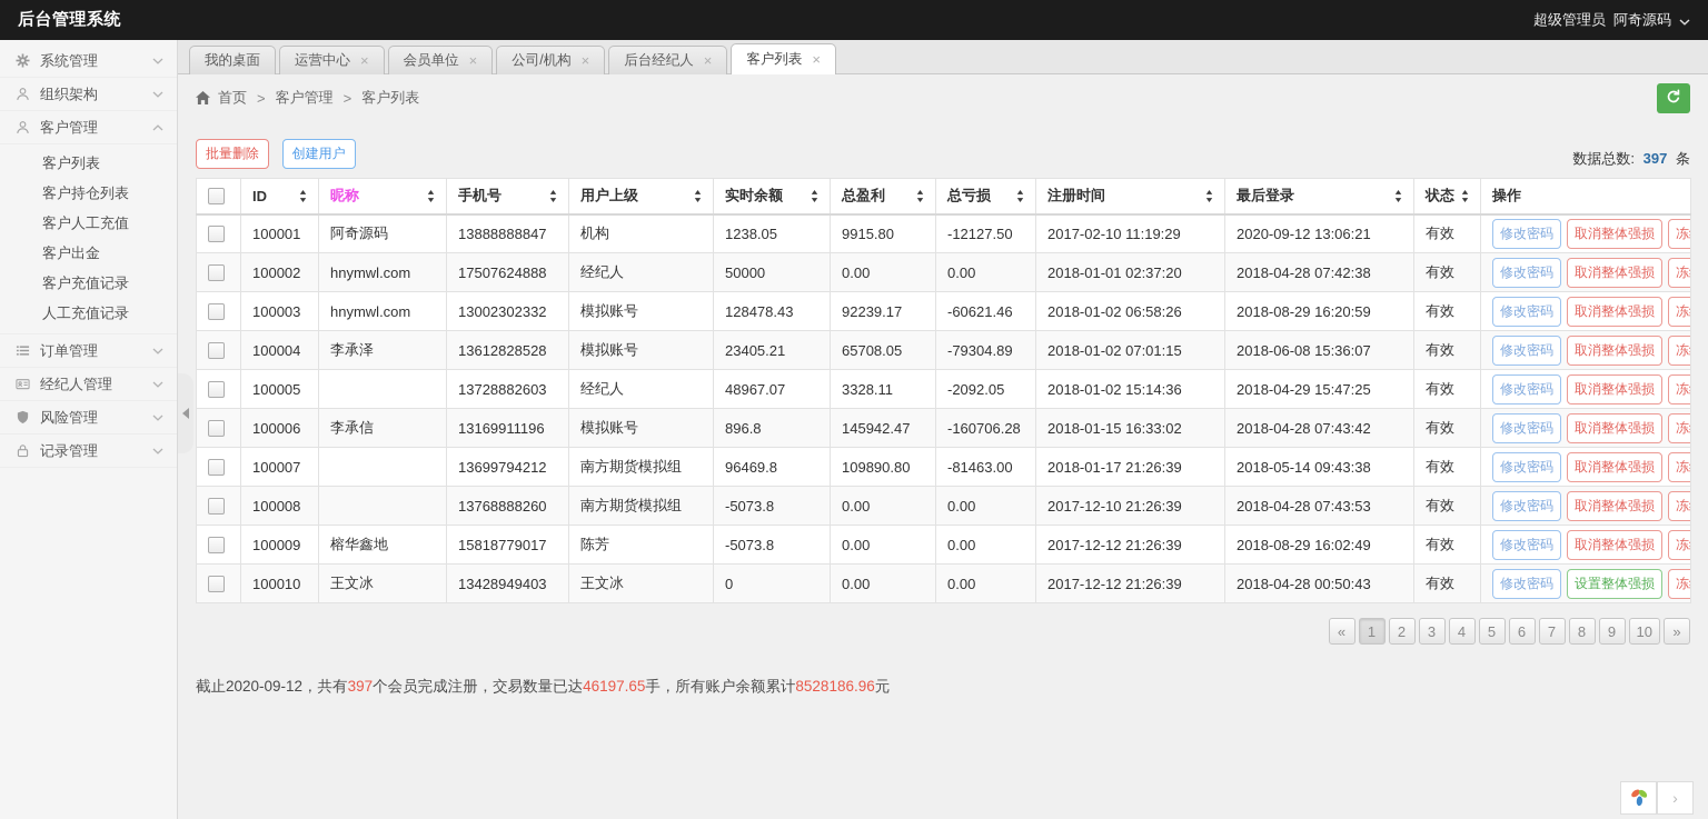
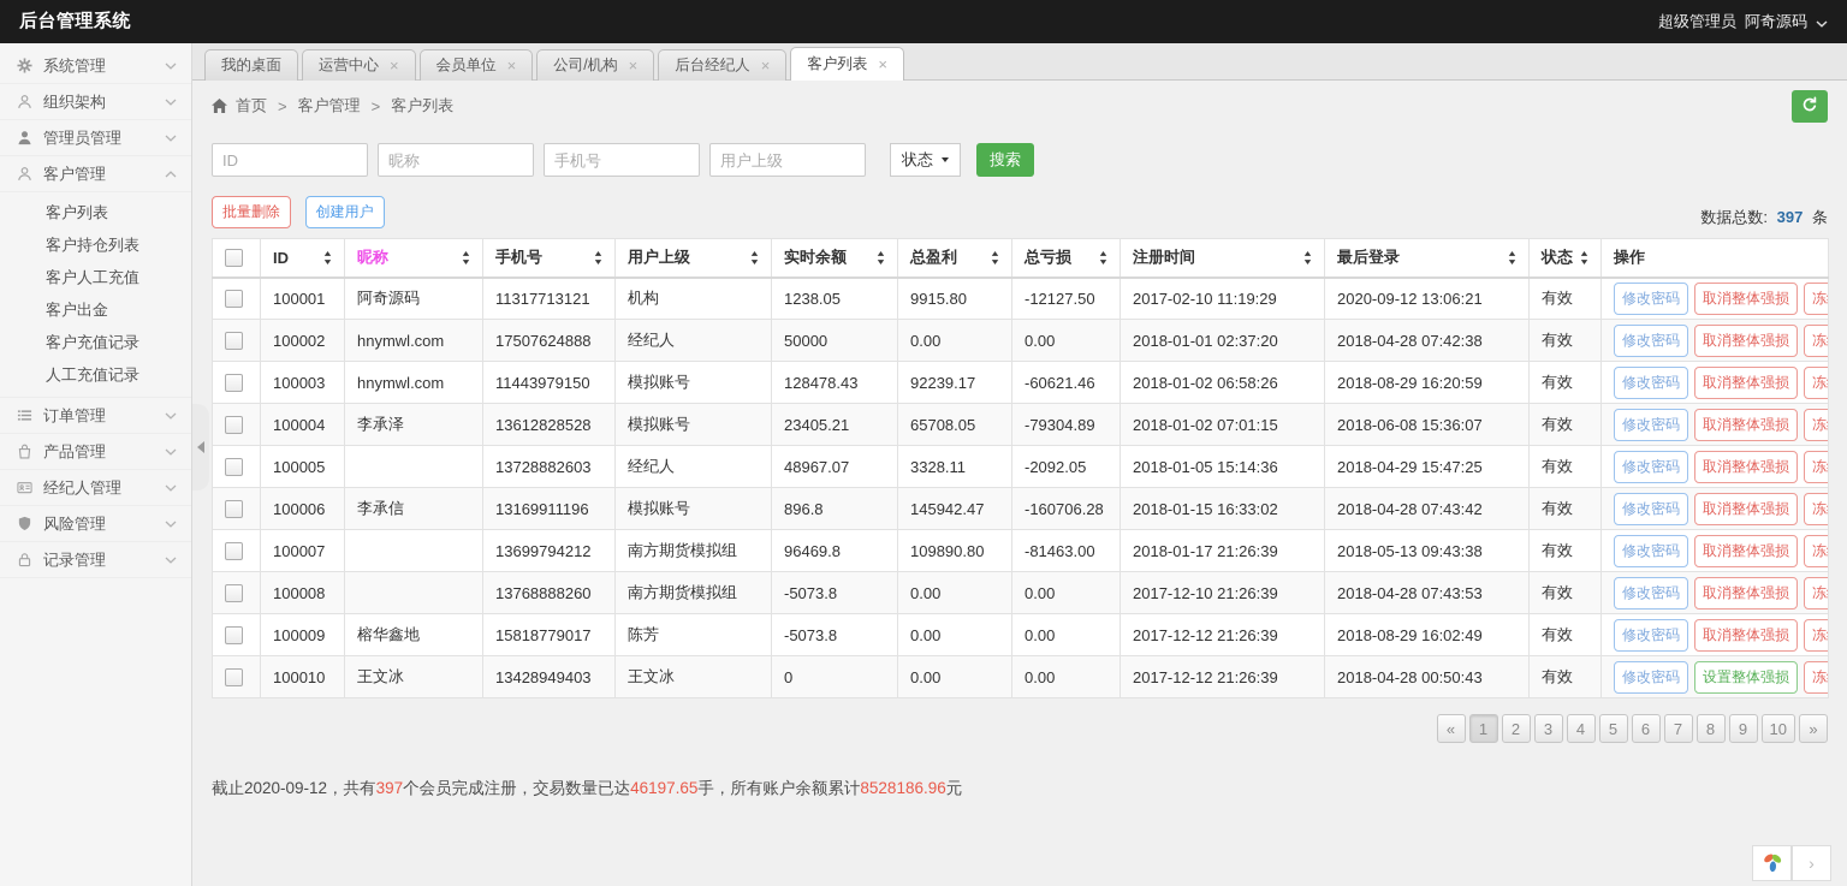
  后台管理系统
  超级管理员
  阿奇源码
  系统管理
  组织架构
+ 管理员管理
  客户管理
  客户列表
  客户持仓列表
  客户人工充值
  客户出金
  客户充值记录
  人工充值记录
  订单管理
+ 产品管理
  经纪人管理
  风险管理
  记录管理
  我的桌面
  运营中心
  ×
  会员单位
  ×
  公司/机构
  ×
  后台经纪人
  ×
  客户列表
  ×
  首页
  >
  客户管理
  >
  客户列表
+ ID
+ 昵称
+ 手机号
+ 用户上级
+ 状态
+ 搜索
  批量删除 创建用户
  数据总数: 397 条
  	ID	昵称	手机号	用户上级	实时余额	总盈利	总亏损	注册时间	最后登录	状态	操作
- 	100001	阿奇源码	13888888847	机构	1238.05	9915.80	-12127.50	2017-02-10 11:19:29	2020-09-12 13:06:21	有效	修改密码 取消整体强损 冻
+ 	100001	阿奇源码	11317713121	机构	1238.05	9915.80	-12127.50	2017-02-10 11:19:29	2020-09-12 13:06:21	有效	修改密码 取消整体强损 冻
  	100002	hnymwl.com	17507624888	经纪人	50000	0.00	0.00	2018-01-01 02:37:20	2018-04-28 07:42:38	有效	修改密码 取消整体强损 冻
- 	100003	hnymwl.com	13002302332	模拟账号	128478.43	92239.17	-60621.46	2018-01-02 06:58:26	2018-08-29 16:20:59	有效	修改密码 取消整体强损 冻
+ 	100003	hnymwl.com	11443979150	模拟账号	128478.43	92239.17	-60621.46	2018-01-02 06:58:26	2018-08-29 16:20:59	有效	修改密码 取消整体强损 冻
  	100004	李承泽	13612828528	模拟账号	23405.21	65708.05	-79304.89	2018-01-02 07:01:15	2018-06-08 15:36:07	有效	修改密码 取消整体强损 冻
- 	100005		13728882603	经纪人	48967.07	3328.11	-2092.05	2018-01-02 15:14:36	2018-04-29 15:47:25	有效	修改密码 取消整体强损 冻
+ 	100005		13728882603	经纪人	48967.07	3328.11	-2092.05	2018-01-05 15:14:36	2018-04-29 15:47:25	有效	修改密码 取消整体强损 冻
  	100006	李承信	13169911196	模拟账号	896.8	145942.47	-160706.28	2018-01-15 16:33:02	2018-04-28 07:43:42	有效	修改密码 取消整体强损 冻
- 	100007		13699794212	南方期货模拟组	96469.8	109890.80	-81463.00	2018-01-17 21:26:39	2018-05-14 09:43:38	有效	修改密码 取消整体强损 冻
+ 	100007		13699794212	南方期货模拟组	96469.8	109890.80	-81463.00	2018-01-17 21:26:39	2018-05-13 09:43:38	有效	修改密码 取消整体强损 冻
  	100008		13768888260	南方期货模拟组	-5073.8	0.00	0.00	2017-12-10 21:26:39	2018-04-28 07:43:53	有效	修改密码 取消整体强损 冻
  	100009	榕华鑫地	15818779017	陈芳	-5073.8	0.00	0.00	2017-12-12 21:26:39	2018-08-29 16:02:49	有效	修改密码 取消整体强损 冻
  	100010	王文冰	13428949403	王文冰	0	0.00	0.00	2017-12-12 21:26:39	2018-04-28 00:50:43	有效	修改密码 设置整体强损 冻
  «
  1
  2
  3
  4
  5
  6
  7
  8
  9
  10
  »
  截止2020-09-12，共有397个会员完成注册，交易数量已达46197.65手，所有账户余额累计8528186.96元
  ›
